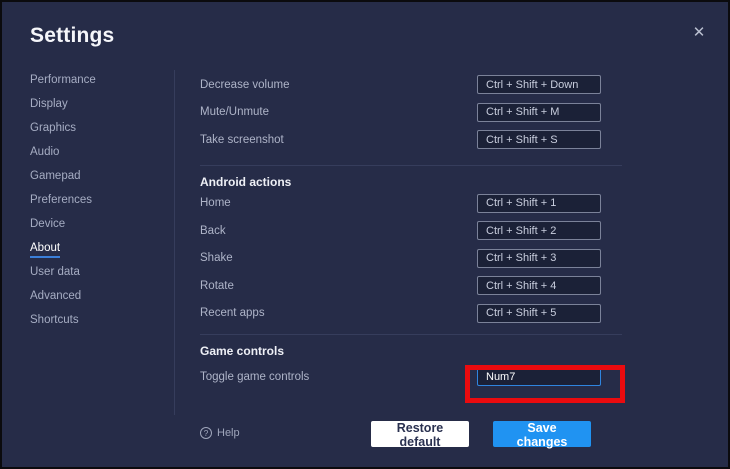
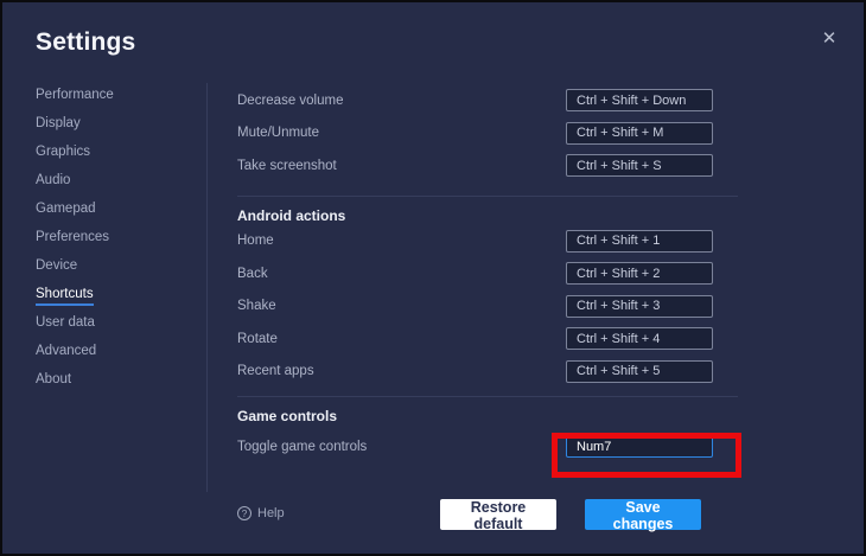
  Settings
  ✕
  Performance
  Display
  Graphics
  Audio
  Gamepad
  Preferences
  Device
- About
+ Shortcuts
  User data
  Advanced
- Shortcuts
+ About
  Decrease volume
  Ctrl + Shift + Down
  Mute/Unmute
  Ctrl + Shift + M
  Take screenshot
  Ctrl + Shift + S
  Android actions
  Home
  Ctrl + Shift + 1
  Back
  Ctrl + Shift + 2
  Shake
  Ctrl + Shift + 3
  Rotate
  Ctrl + Shift + 4
  Recent apps
  Ctrl + Shift + 5
  Game controls
  Toggle game controls
  Num7
  ?
  Help
  Restore default
  Save changes
